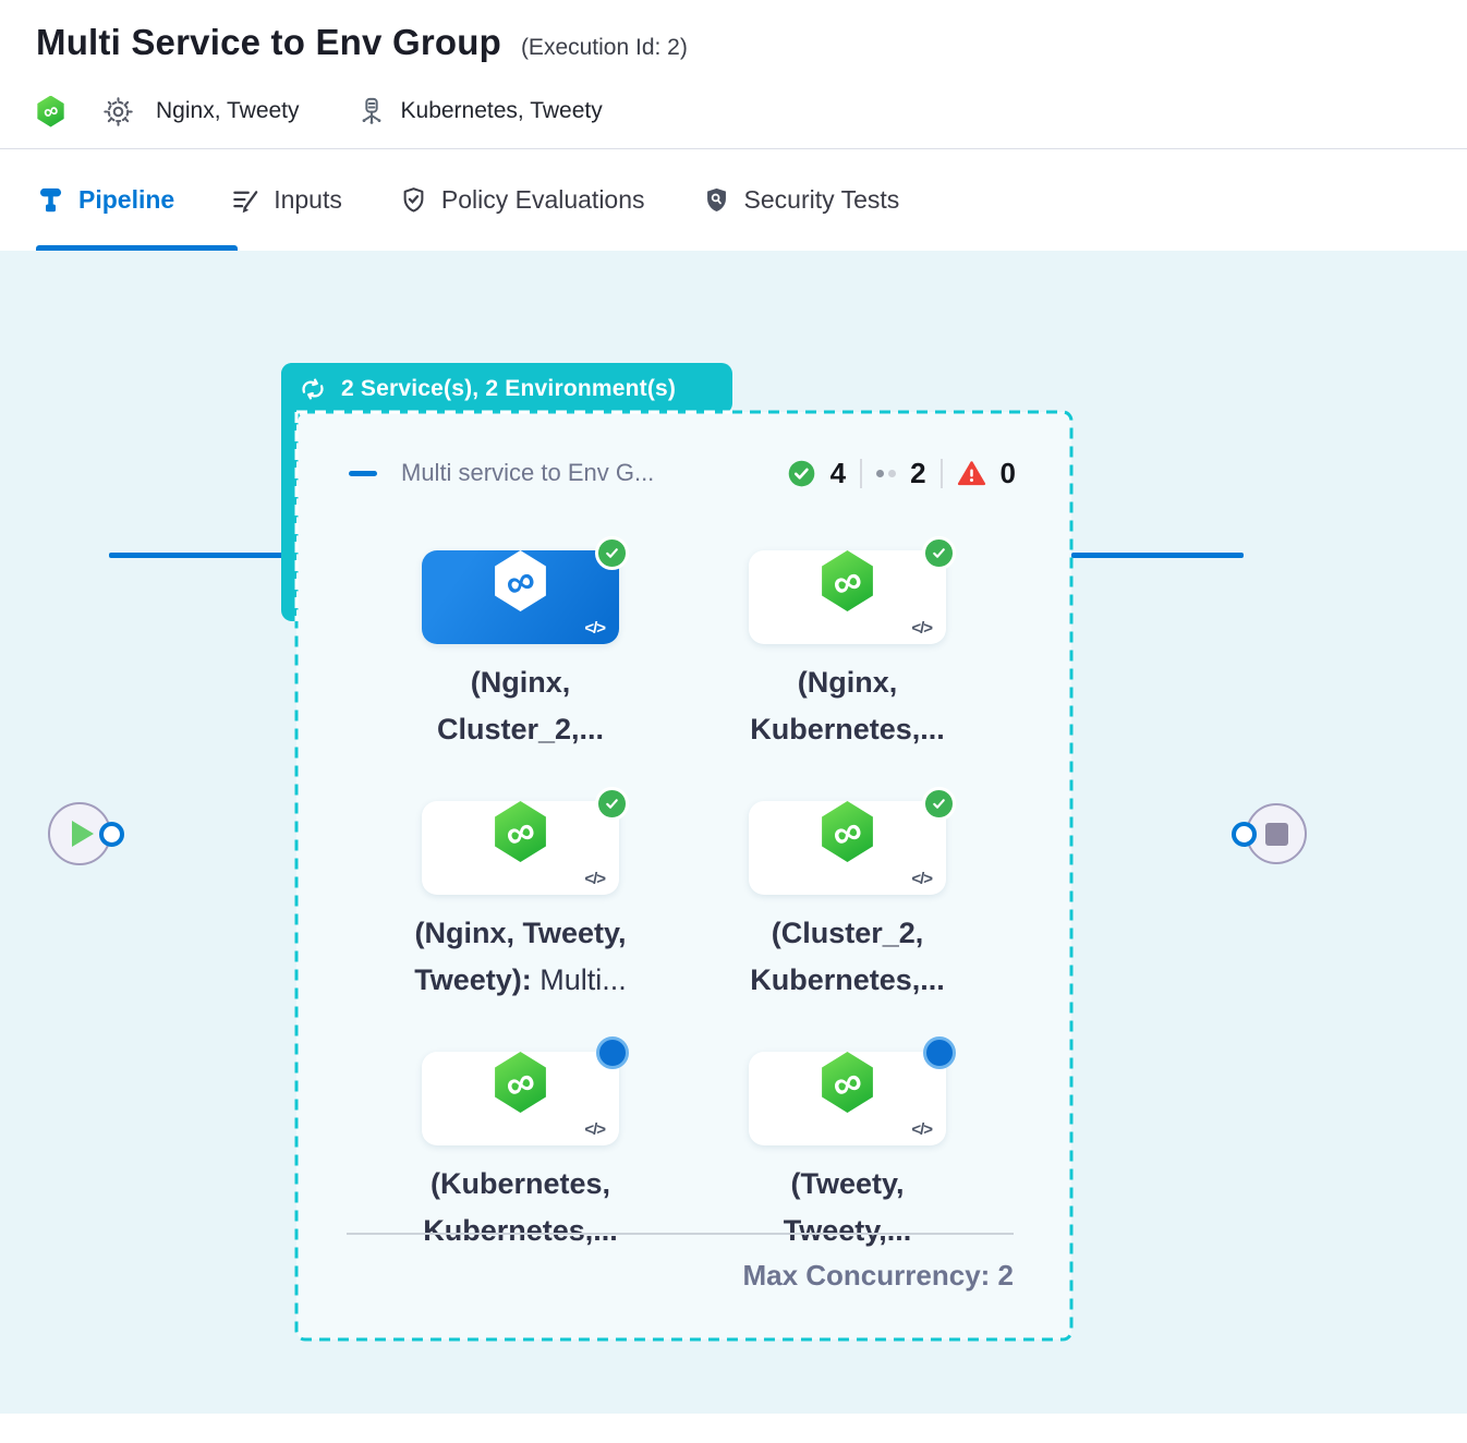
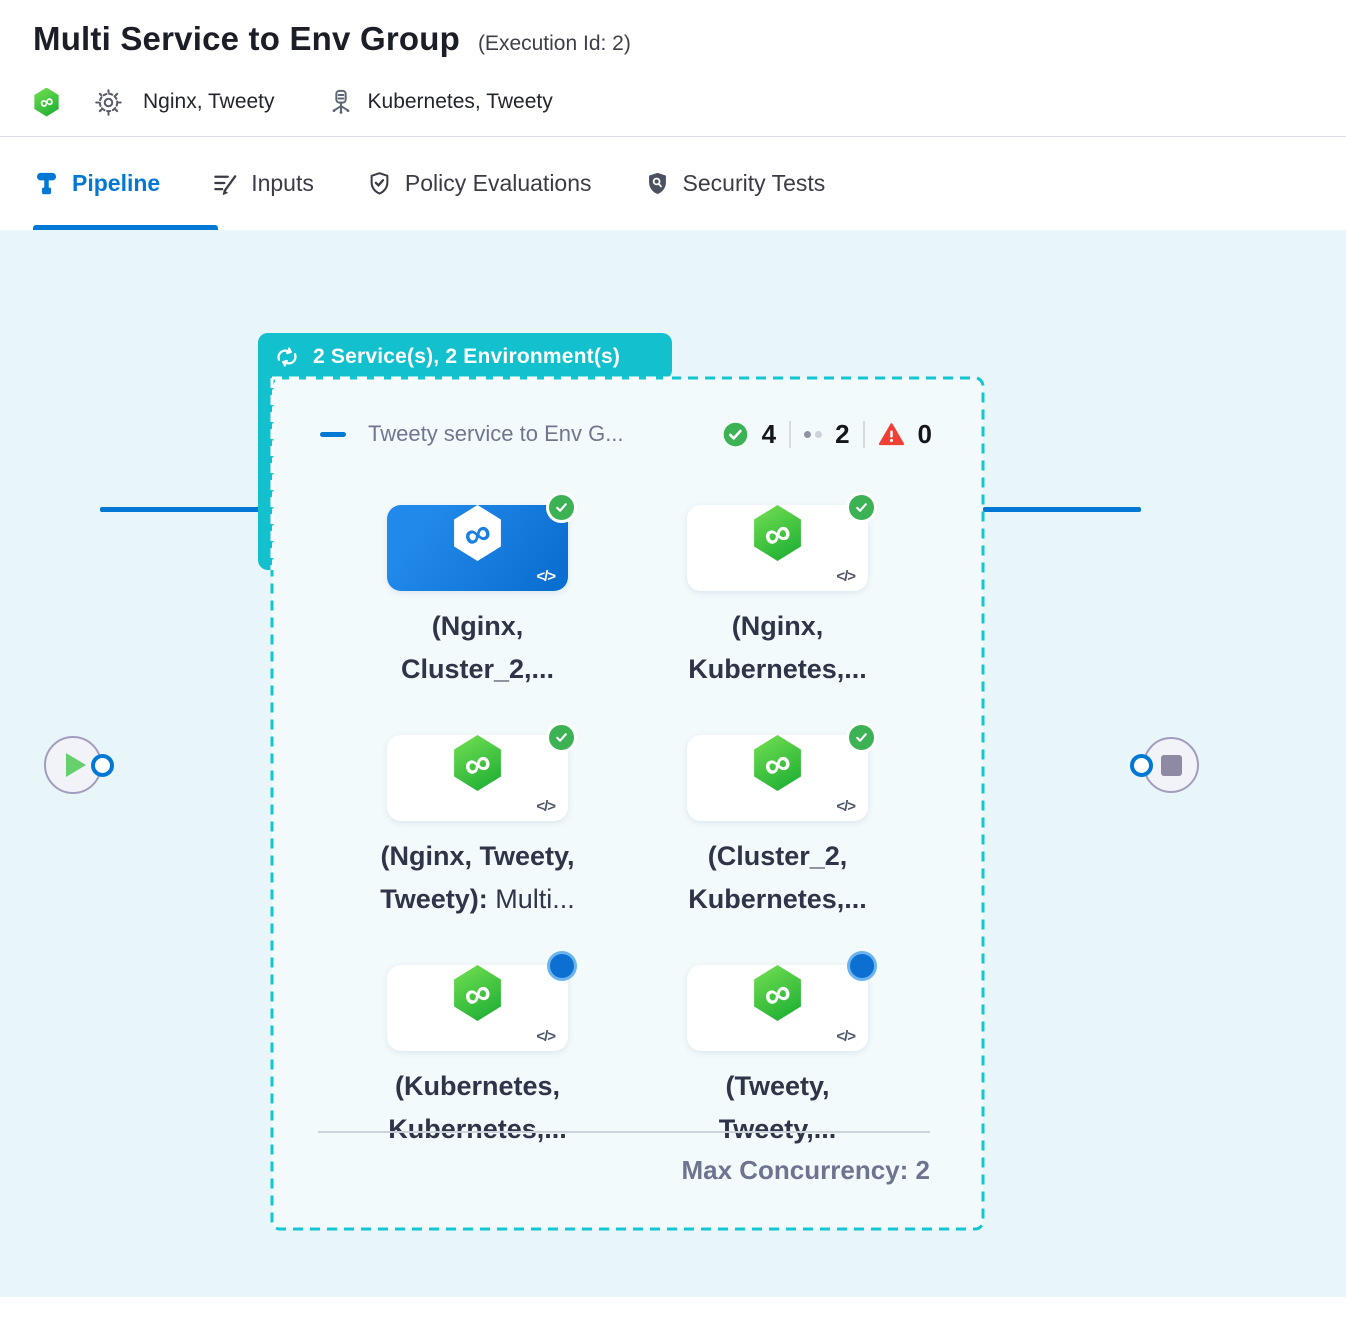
  Multi Service to Env Group
  (Execution Id: 2)
  Nginx, Tweety
  Kubernetes, Tweety
  Pipeline
  Inputs
  Policy Evaluations
  Security Tests
  2 Service(s), 2 Environment(s)
- Multi service to Env G...
+ Tweety service to Env G...
  4
  2
  0
  </>
  (Nginx,
  Cluster_2,...
  </>
  (Nginx,
  Kubernetes,...
  </>
  (Nginx, Tweety,
  Tweety): Multi...
  </>
  (Cluster_2,
  Kubernetes,...
  </>
  (Kubernetes,
  Kubernetes,...
  </>
  (Tweety,
  Tweety,...
  Max Concurrency: 2
